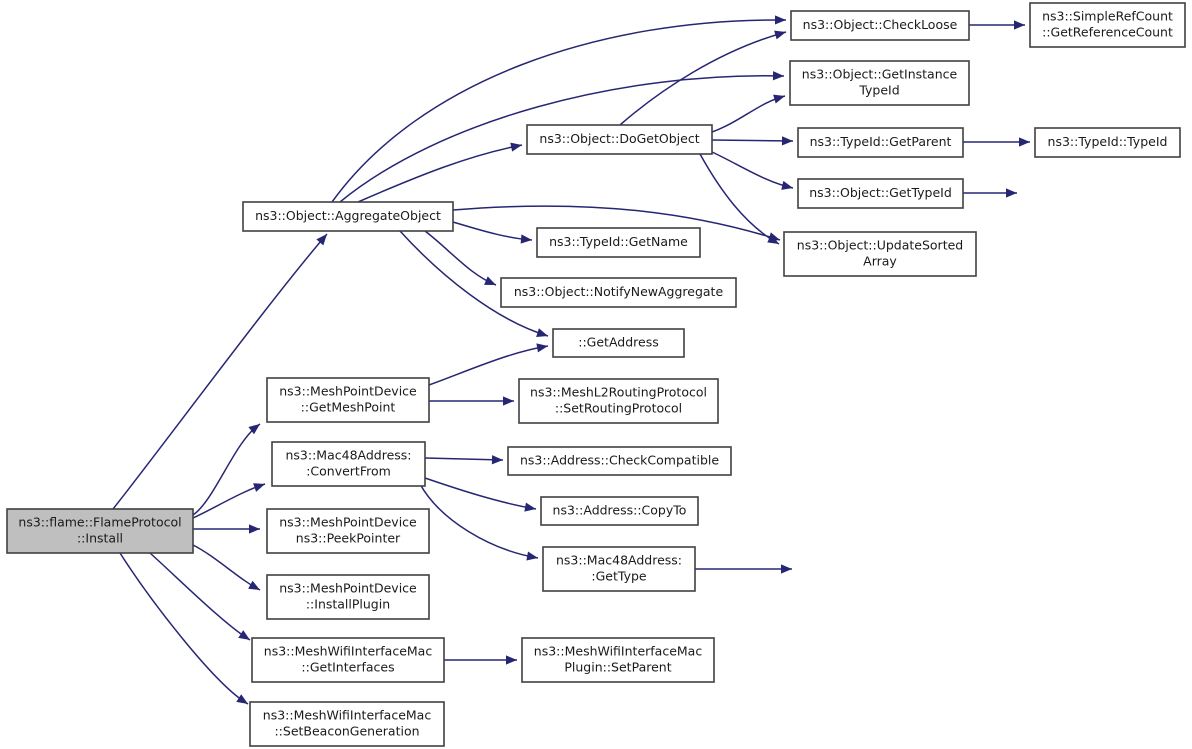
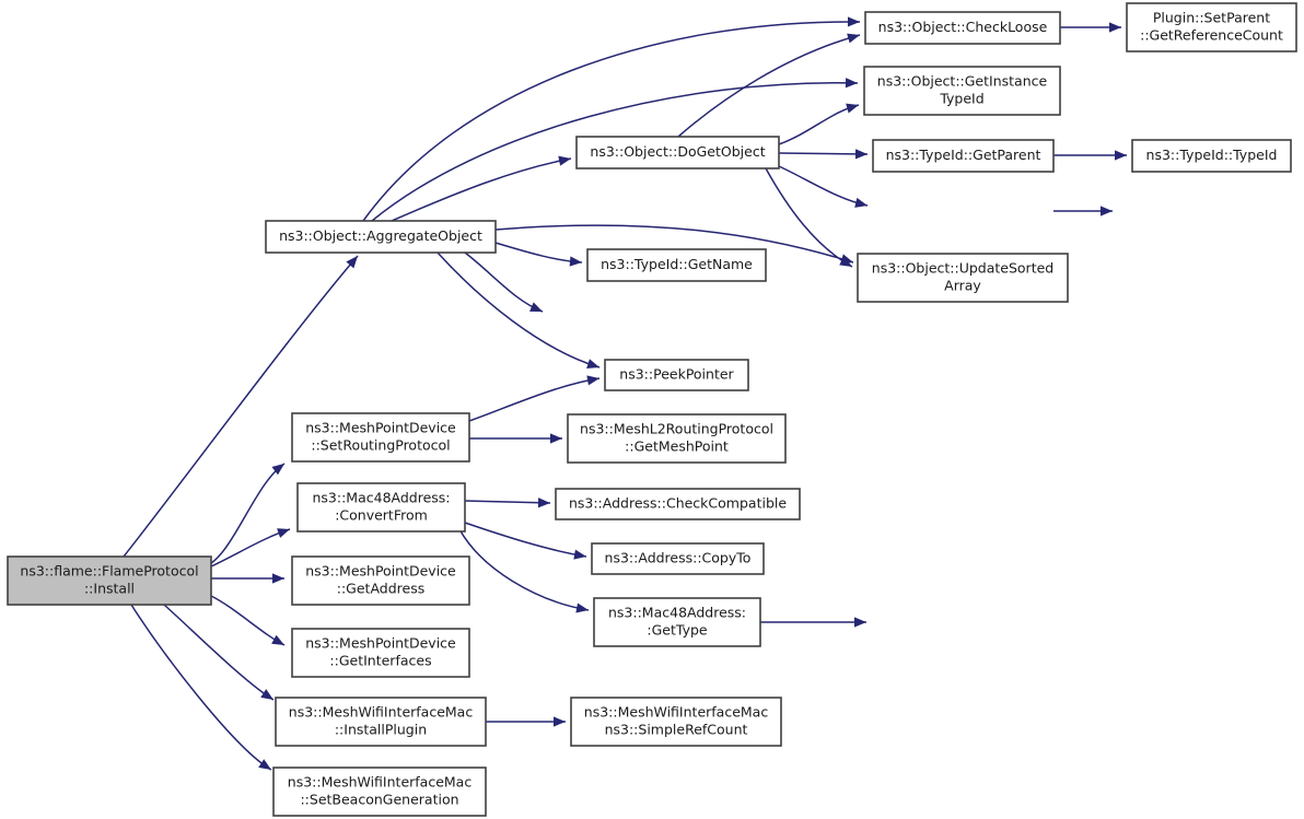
  ns3::flame::FlameProtocol
  ::Install
  ns3::Object::AggregateObject
  ns3::Object::DoGetObject
  ns3::Object::CheckLoose
- ns3::SimpleRefCount
+ Plugin::SetParent
  ::GetReferenceCount
  ns3::Object::GetInstance
  TypeId
  ns3::TypeId::GetParent
  ns3::TypeId::TypeId
- ns3::Object::GetTypeId
  ns3::Object::UpdateSorted
  Array
  ns3::TypeId::GetName
- ns3::Object::NotifyNewAggregate
- ::GetAddress
+ ns3::PeekPointer
  ns3::MeshPointDevice
- ::GetMeshPoint
+ ::SetRoutingProtocol
  ns3::MeshL2RoutingProtocol
- ::SetRoutingProtocol
+ ::GetMeshPoint
  ns3::Mac48Address:
  :ConvertFrom
  ns3::Address::CheckCompatible
  ns3::Address::CopyTo
  ns3::Mac48Address:
  :GetType
  ns3::MeshPointDevice
- ns3::PeekPointer
+ ::GetAddress
  ns3::MeshPointDevice
- ::InstallPlugin
+ ::GetInterfaces
  ns3::MeshWifiInterfaceMac
- ::GetInterfaces
+ ::InstallPlugin
  ns3::MeshWifiInterfaceMac
- Plugin::SetParent
+ ns3::SimpleRefCount
  ns3::MeshWifiInterfaceMac
  ::SetBeaconGeneration
